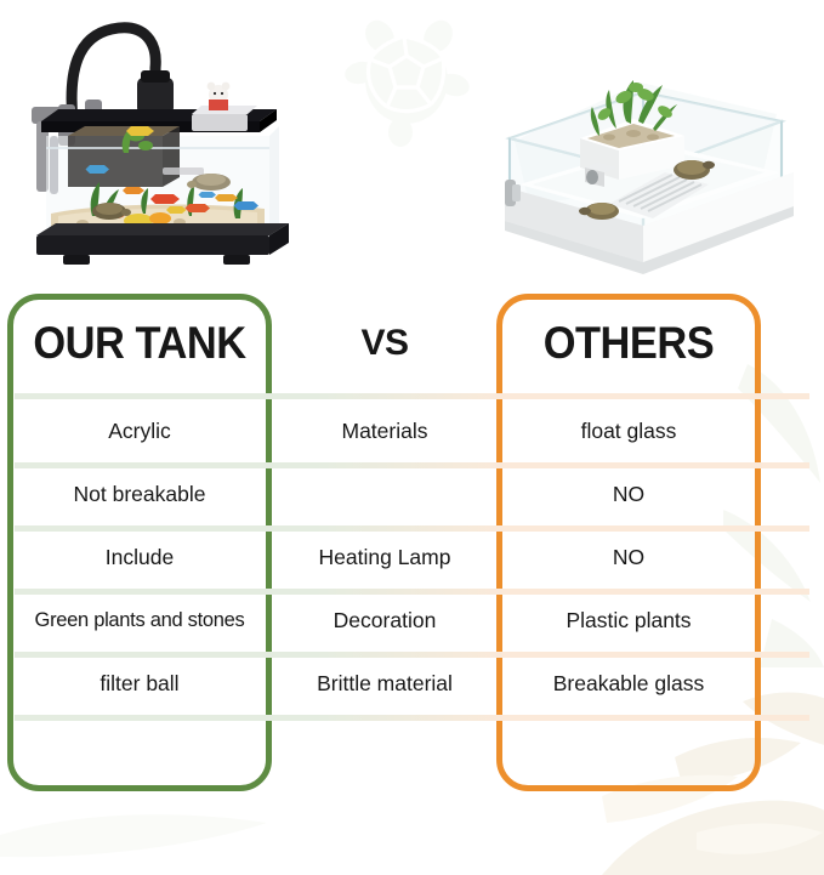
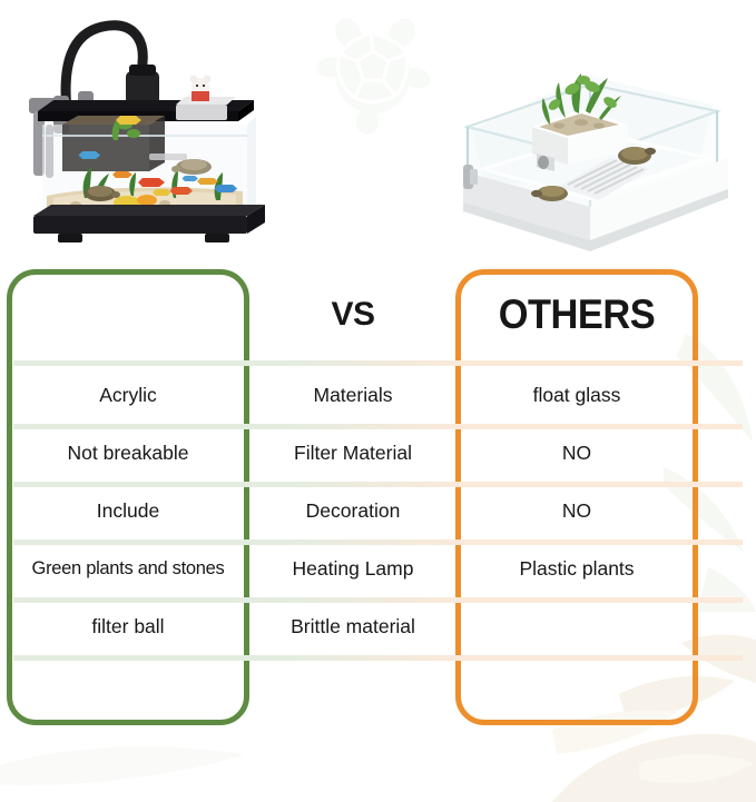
- OUR TANK
  VS
  OTHERS
  Acrylic
  Materials
  float glass
  Not breakable
+ Filter Material
  NO
  Include
- Heating Lamp
+ Decoration
  NO
  Green plants and stones
- Decoration
+ Heating Lamp
  Plastic plants
  filter ball
  Brittle material
- Breakable glass
